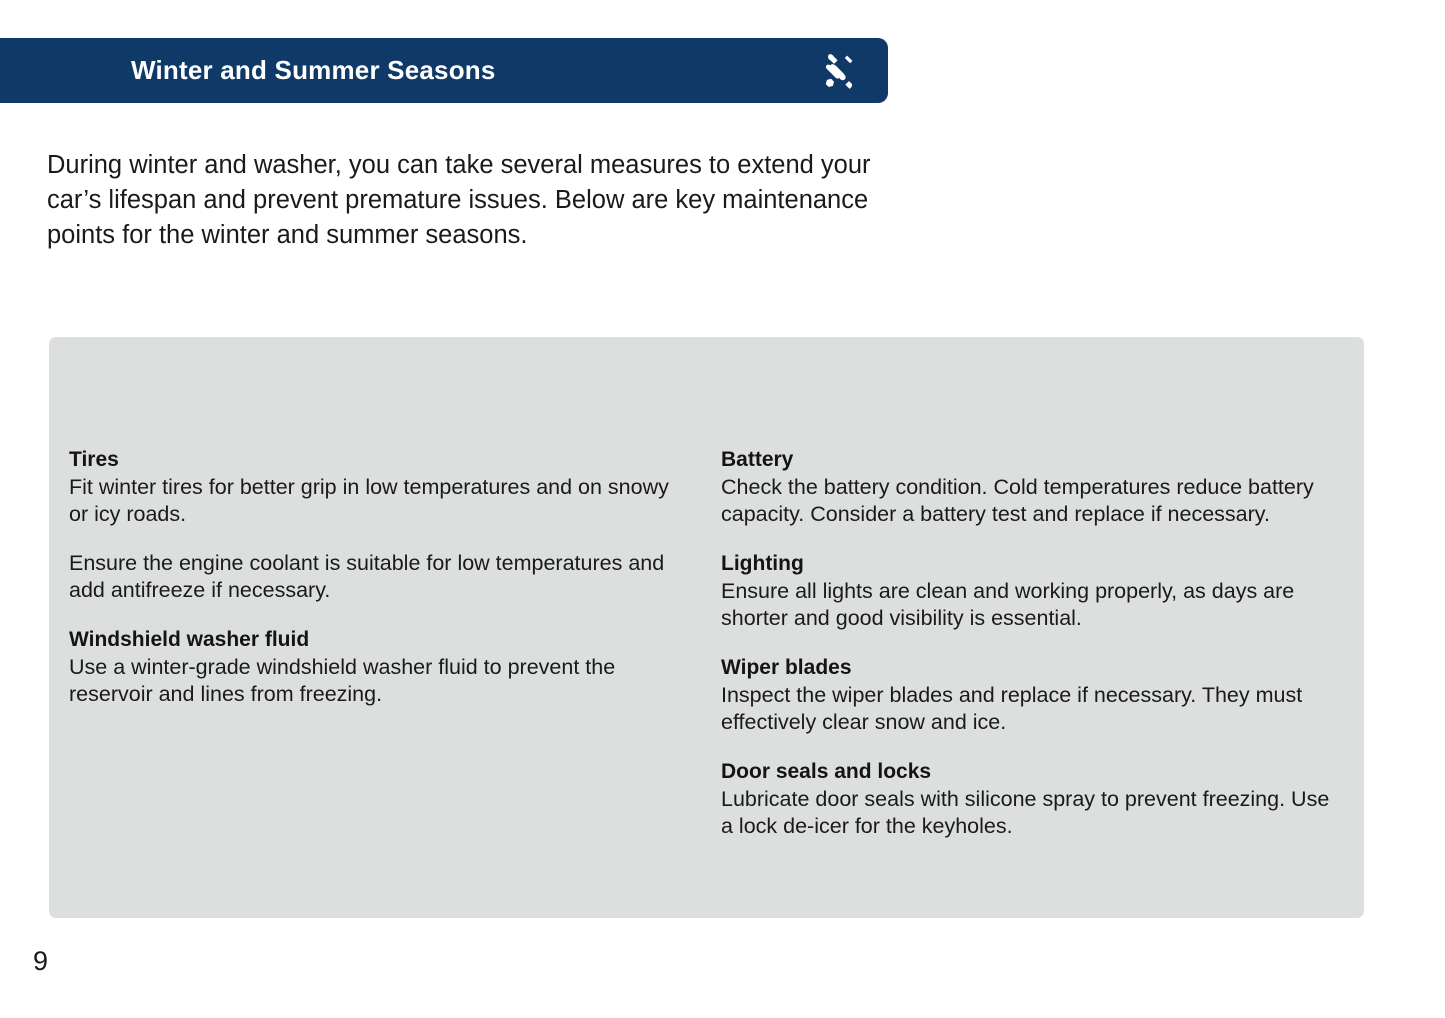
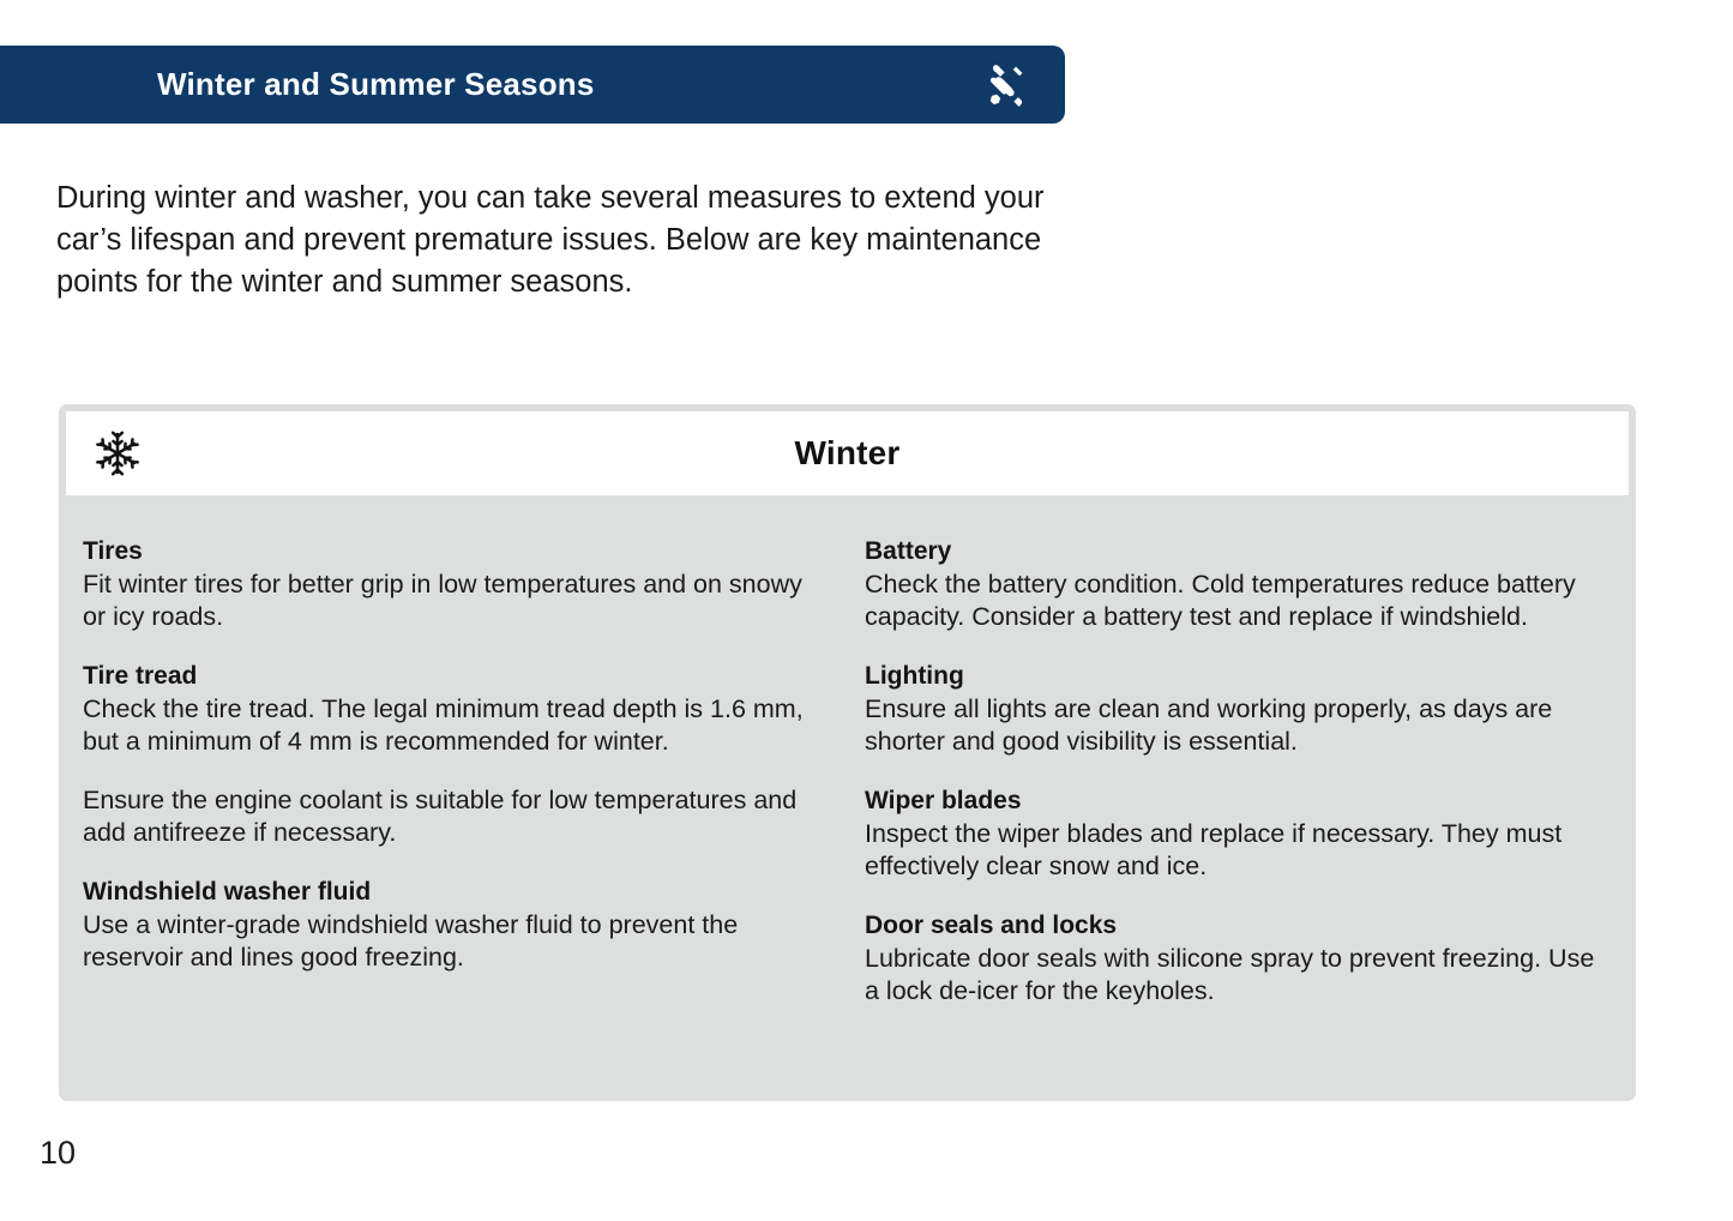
  Winter and Summer Seasons
  During winter and washer, you can take several measures to extend your car’s lifespan and prevent premature issues. Below are key maintenance points for the winter and summer seasons.
+ Winter
  Tires
  Fit winter tires for better grip in low temperatures and on snowy or icy roads.
+ Tire tread
+ Check the tire tread. The legal minimum tread depth is 1.6 mm, but a minimum of 4 mm is recommended for winter.
  Ensure the engine coolant is suitable for low temperatures and add antifreeze if necessary.
  Windshield washer fluid
- Use a winter-grade windshield washer fluid to prevent the reservoir and lines from freezing.
+ Use a winter-grade windshield washer fluid to prevent the reservoir and lines good freezing.
  Battery
- Check the battery condition. Cold temperatures reduce battery capacity. Consider a battery test and replace if necessary.
+ Check the battery condition. Cold temperatures reduce battery capacity. Consider a battery test and replace if windshield.
  Lighting
  Ensure all lights are clean and working properly, as days are shorter and good visibility is essential.
  Wiper blades
  Inspect the wiper blades and replace if necessary. They must effectively clear snow and ice.
  Door seals and locks
  Lubricate door seals with silicone spray to prevent freezing. Use a lock de-icer for the keyholes.
- 9
+ 10
